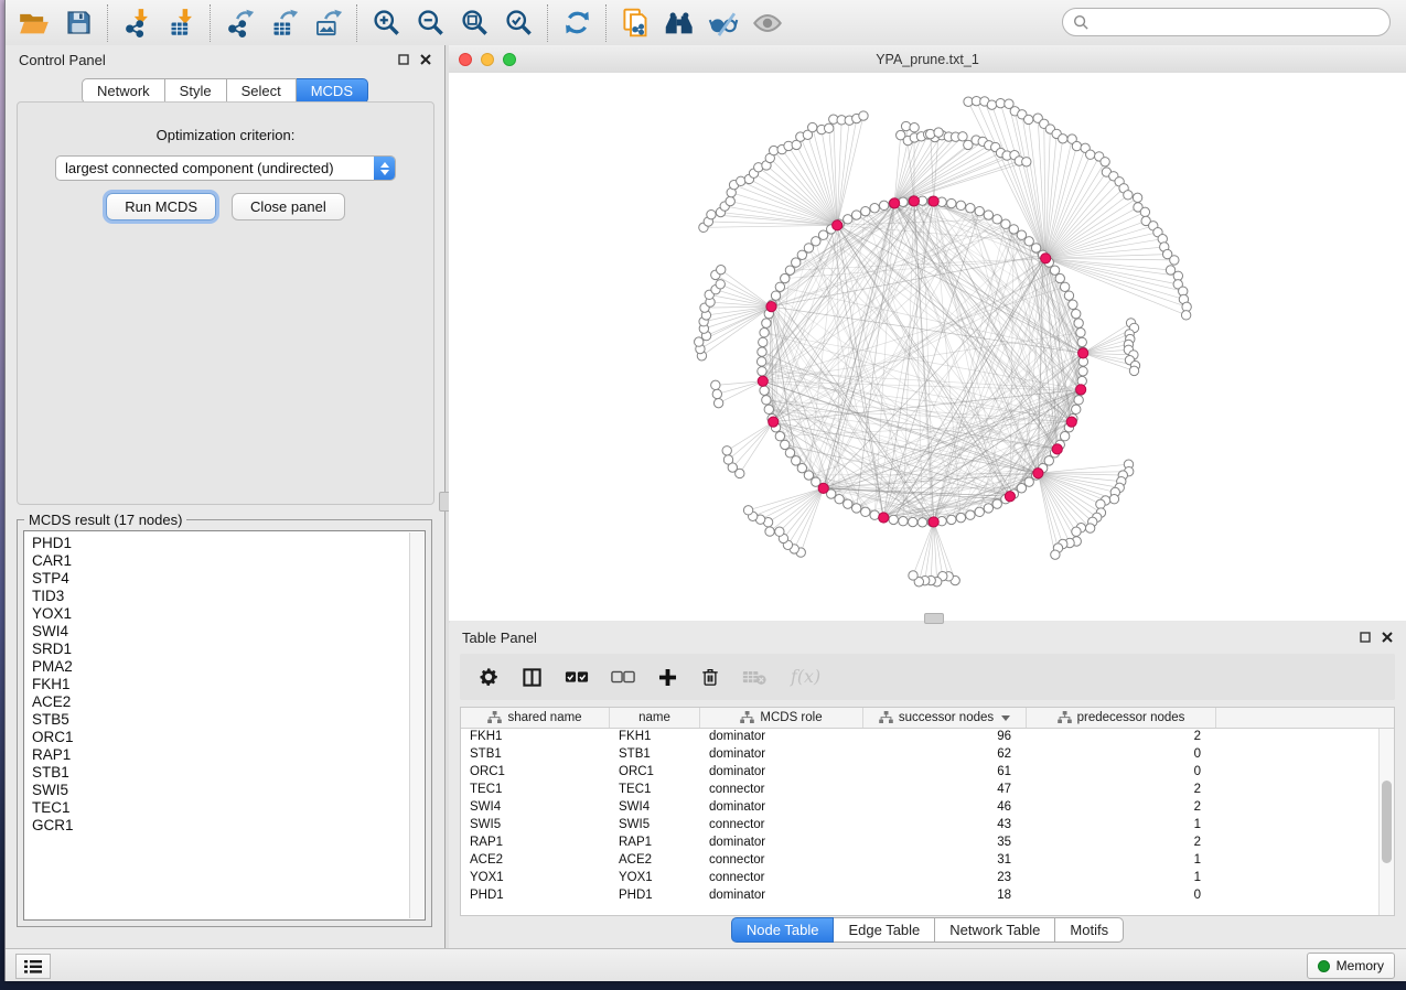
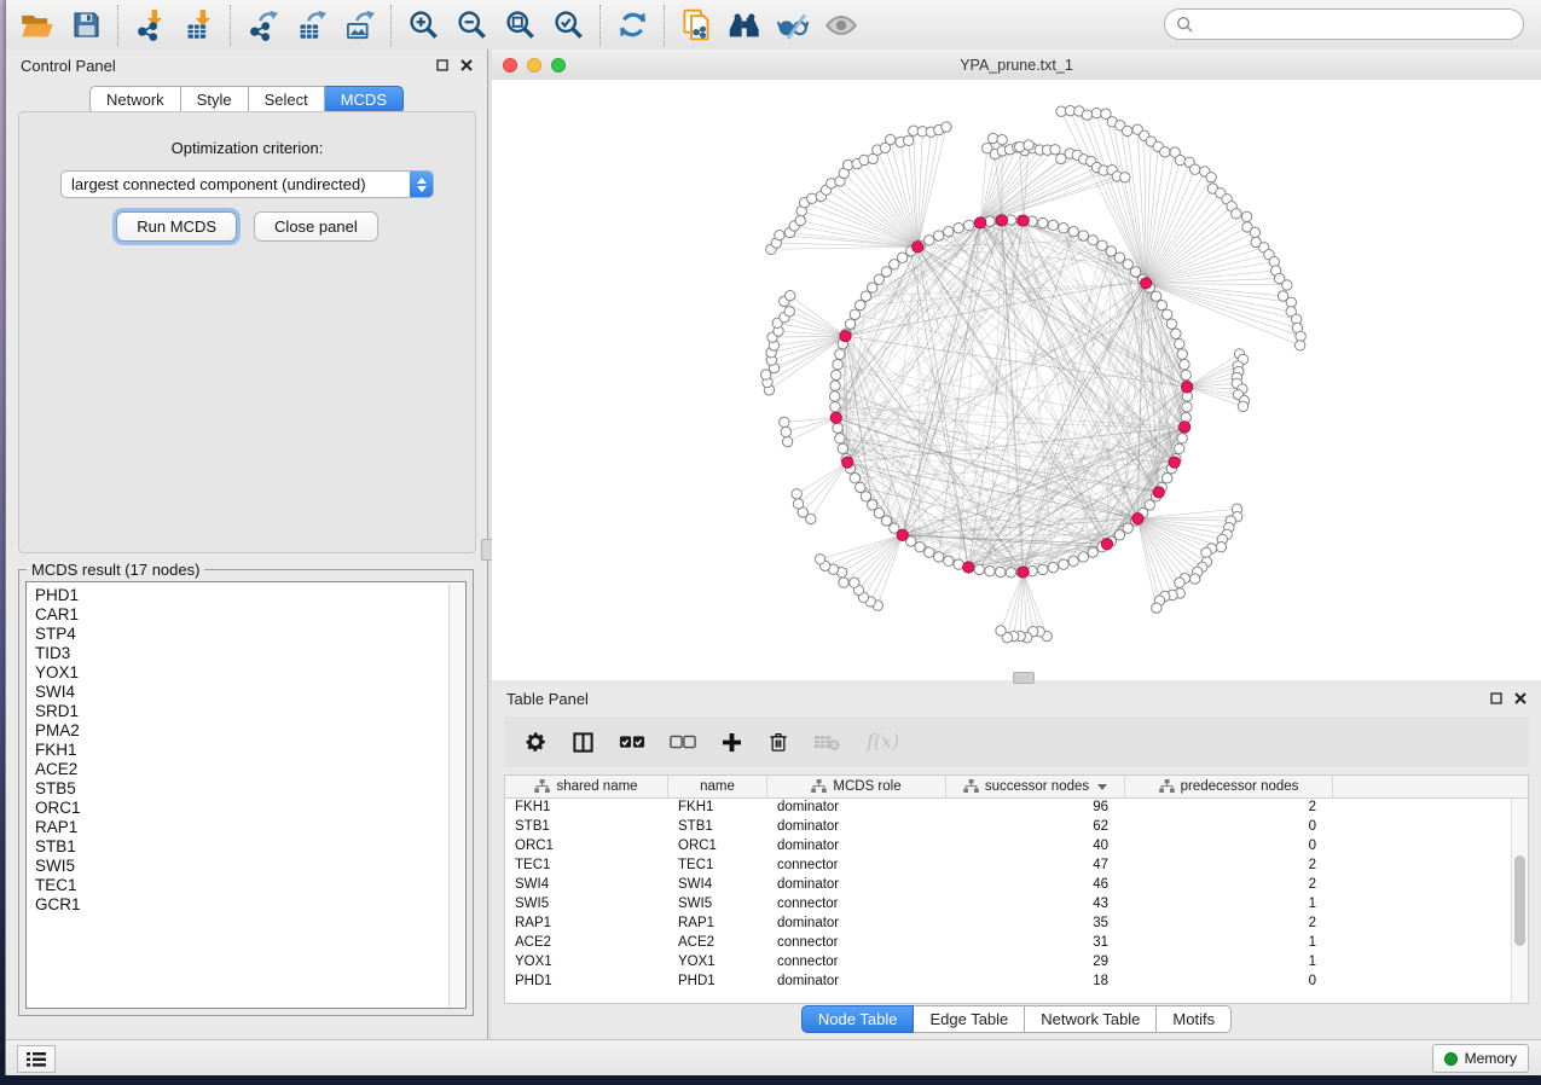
  Control Panel
  Network
  Style
  Select
  MCDS
  Optimization criterion:
  largest connected component (undirected)
  Run MCDS
  Close panel
  MCDS result (17 nodes)
  PHD1
  CAR1
  STP4
  TID3
  YOX1
  SWI4
  SRD1
  PMA2
  FKH1
  ACE2
  STB5
  ORC1
  RAP1
  STB1
  SWI5
  TEC1
  GCR1
  YPA_prune.txt_1
  Table Panel
  f(x)
  shared name
  name
  MCDS role
  successor nodes
  predecessor nodes
  FKH1
  FKH1
  dominator
  96
  2
  STB1
  STB1
  dominator
  62
  0
  ORC1
  ORC1
  dominator
- 61
+ 40
  0
  TEC1
  TEC1
  connector
  47
  2
  SWI4
  SWI4
  dominator
  46
  2
  SWI5
  SWI5
  connector
  43
  1
  RAP1
  RAP1
  dominator
  35
  2
  ACE2
  ACE2
  connector
  31
  1
  YOX1
  YOX1
  connector
- 23
+ 29
  1
  PHD1
  PHD1
  dominator
  18
  0
  Node Table
  Edge Table
  Network Table
  Motifs
  Memory
